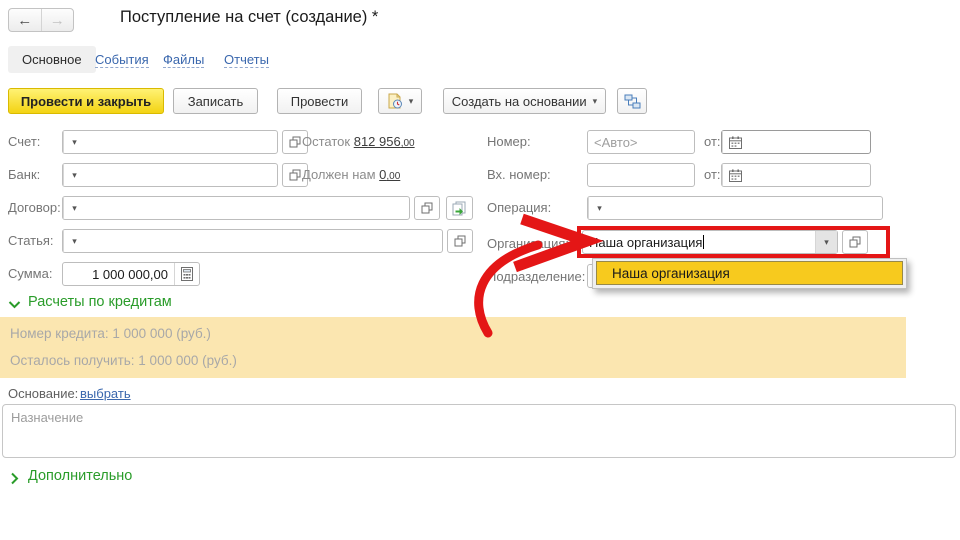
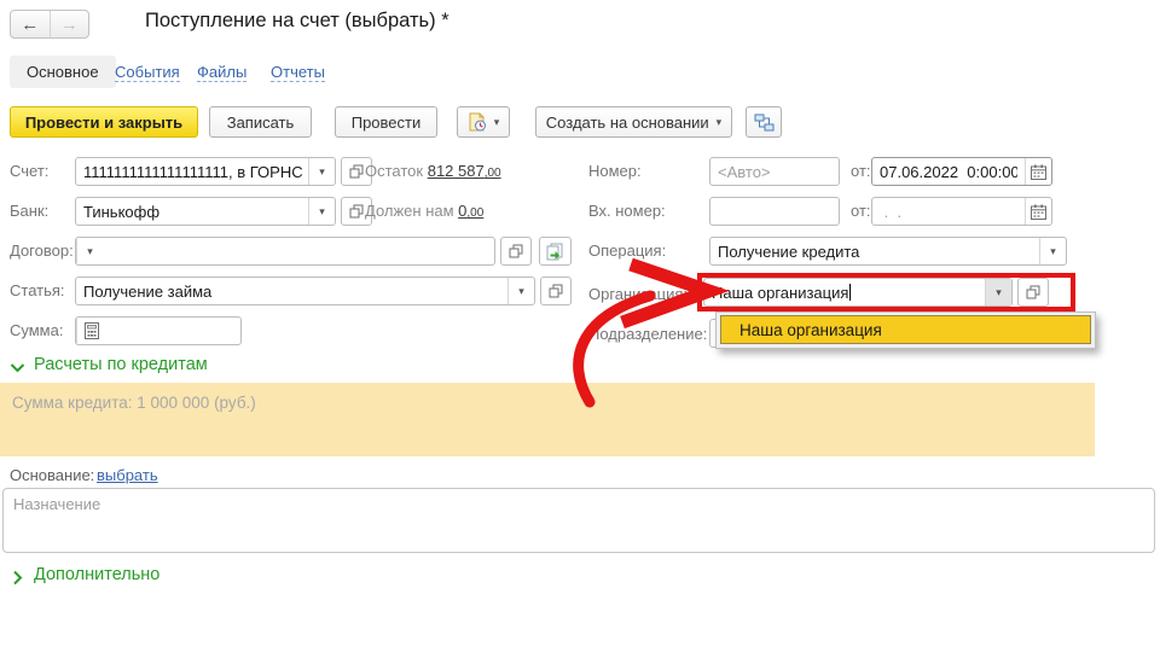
  ←
  →
- Поступление на счет (создание) *
+ Поступление на счет (выбрать) *
  Основное
  События
  Файлы
  Отчеты
  Провести и закрыть
  Записать
  Провести
  ▾
  Создать на основании
  ▾
  Счет:
+ 1111111111111111111, в ГОРНС
  ▾
- Остаток 812 956,00
+ Остаток 812 587,00
  Банк:
+ Тинькофф
  ▾
  Должен нам 0,00
  Договор:
  ▾
  Статья:
+ Получение займа
  ▾
  Сумма:
- 1 000 000,00
  Номер:
  <Авто>
  от:
+ 07.06.2022 0:00:00
  Вх. номер:
  от:
+ . .
  Операция:
+ Получение кредита
  ▾
  Органиция
  аша организация
  ▾
  одразделение:
  Наша организация
  Расчеты по кредитам
- Номер кредита: 1 000 000 (руб.)
+ Сумма кредита: 1 000 000 (руб.)
- Осталось получить: 1 000 000 (руб.)
  Основание:
  выбрать
  Назначение
  Дополнительно
